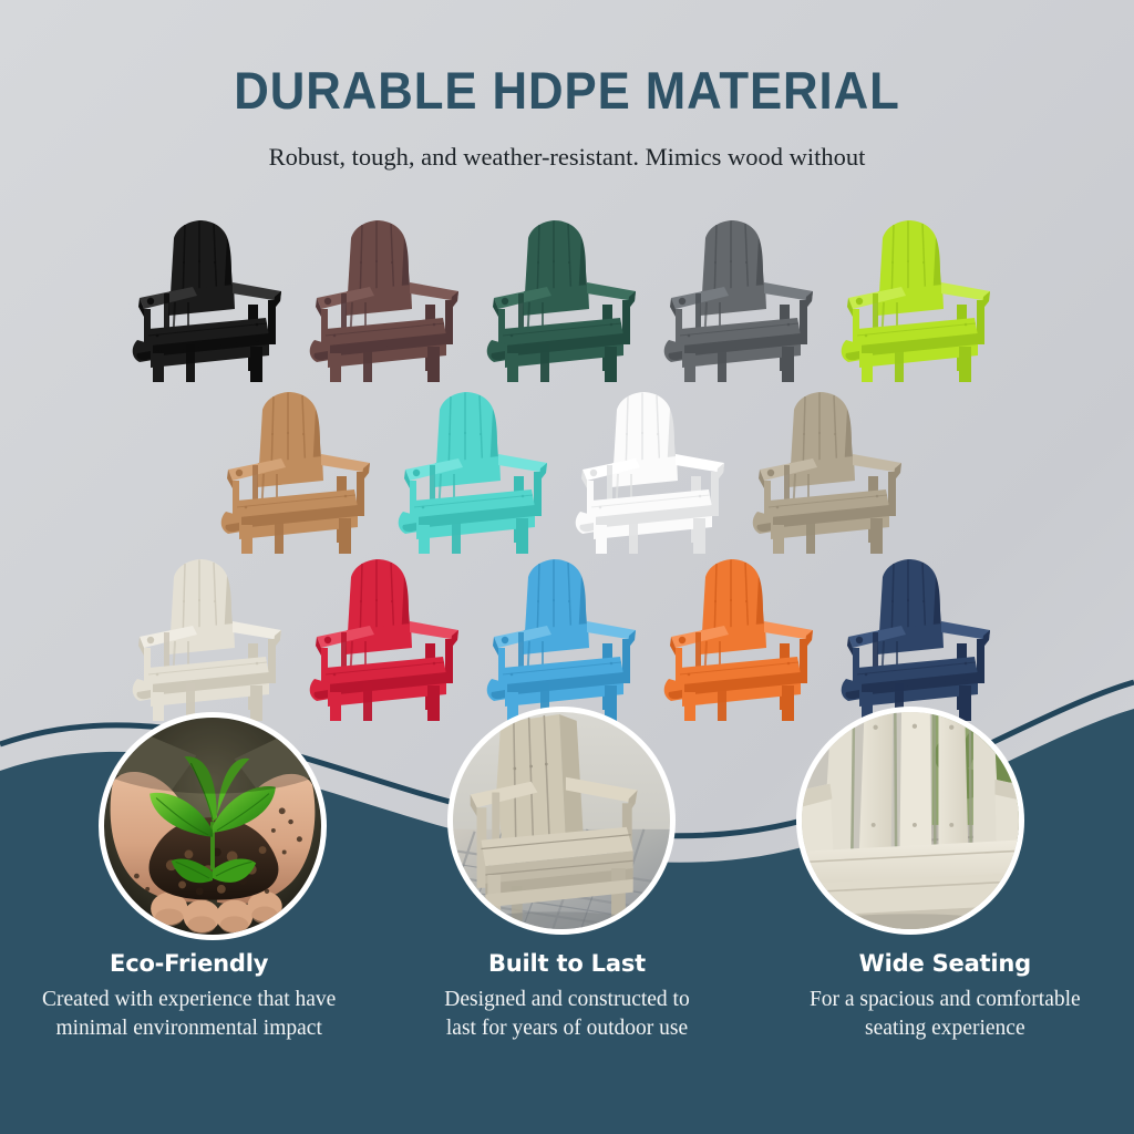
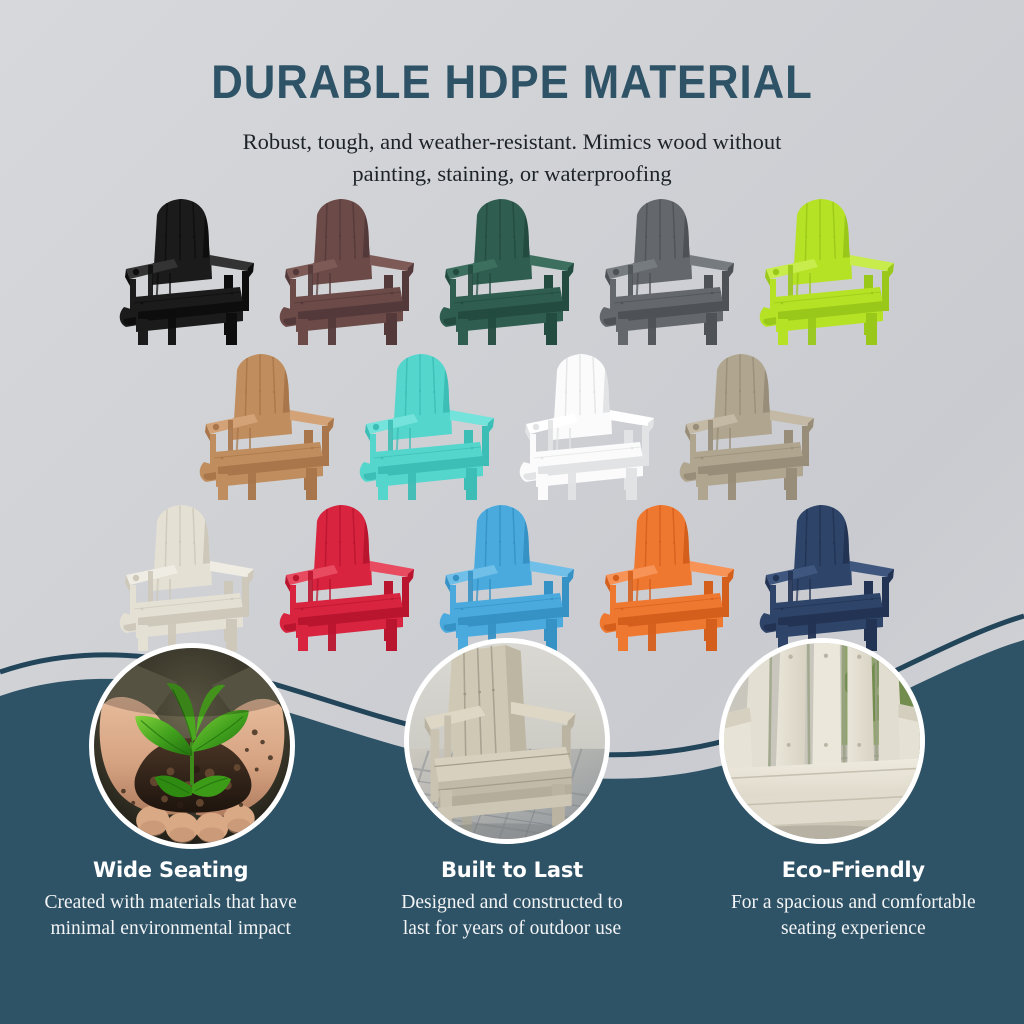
  DURABLE HDPE MATERIAL
  Robust, tough, and weather-resistant. Mimics wood without
+ painting, staining, or waterproofing
- Eco-Friendly
+ Wide Seating
- Created with experience that have
+ Created with materials that have
  minimal environmental impact
  Built to Last
  Designed and constructed to
  last for years of outdoor use
- Wide Seating
+ Eco-Friendly
  For a spacious and comfortable
  seating experience
